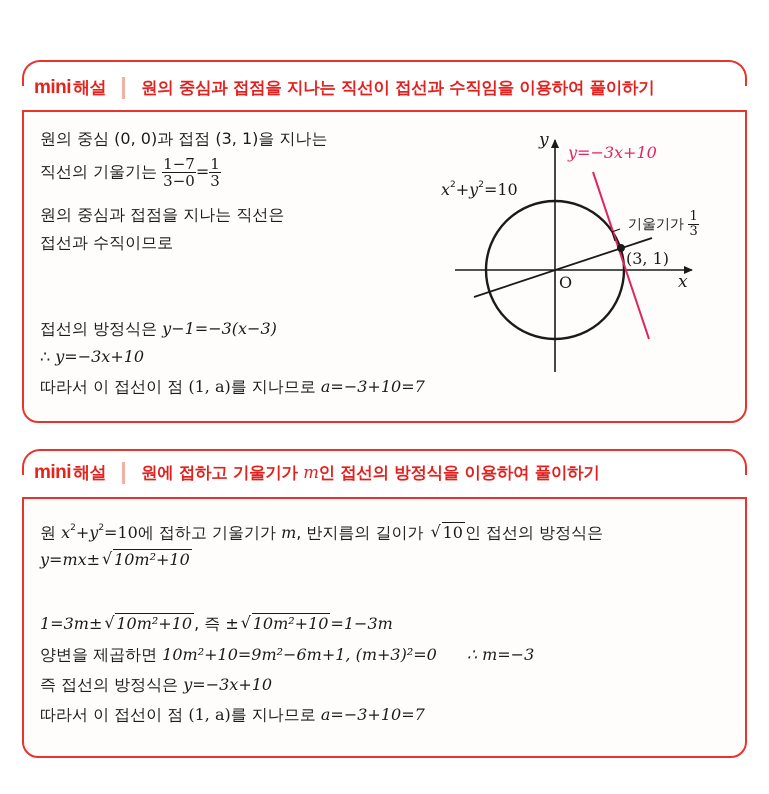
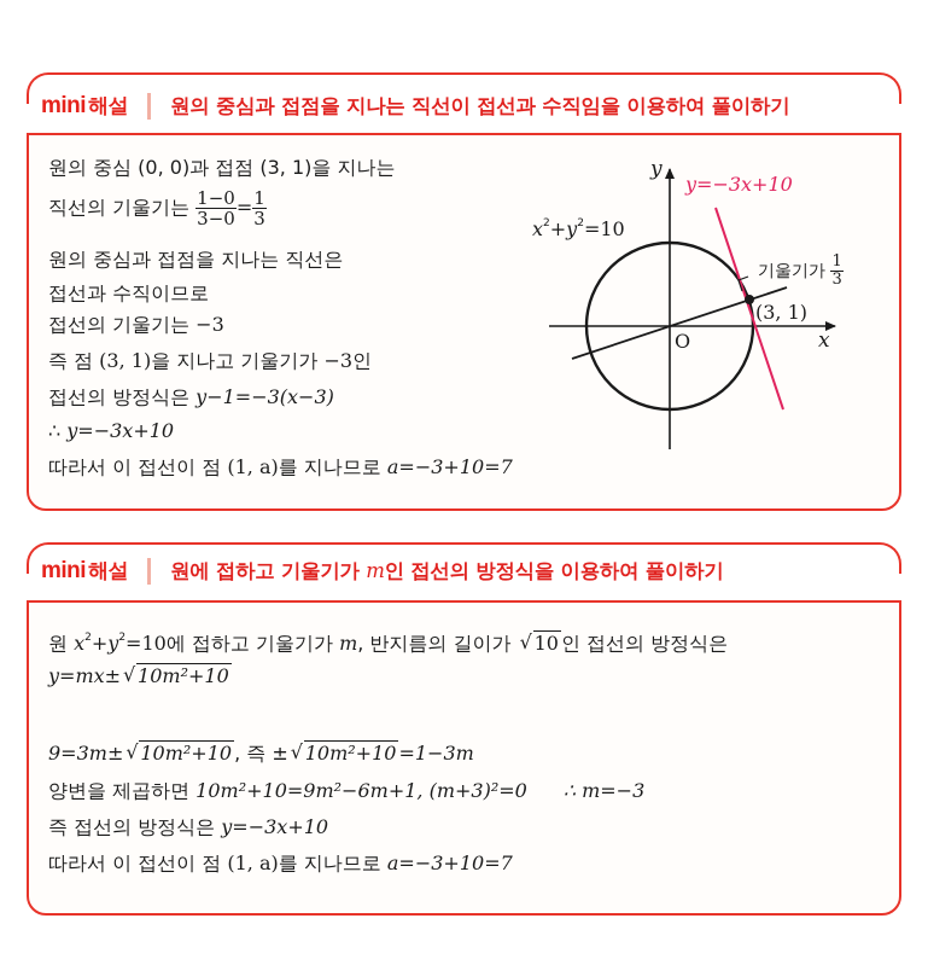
  mini해설
  원의 중심과 접점을 지나는 직선이 접선과 수직임을 이용하여 풀이하기
  원의 중심 (0, 0)과 접점 (3, 1)을 지나는
  직선의 기울기는
- 1−7
+ 1−0
  3−0
  =
  1
  3
  원의 중심과 접점을 지나는 직선은
  접선과 수직이므로
+ 접선의 기울기는 −3
+ 즉 점 (3, 1)을 지나고 기울기가 −3인
  접선의 방정식은 y−1=−3(x−3)
  ∴ y=−3x+10
  따라서 이 접선이 점 (1, a)를 지나므로 a=−3+10=7
  y
  x
  O
  x2+y2=10
  y=−3x+10
  기울기가
  1
  3
  (3, 1)
  mini해설
  원에 접하고 기울기가 m인 접선의 방정식을 이용하여 풀이하기
  원 x2+y2=10에 접하고 기울기가 m, 반지름의 길이가 10인 접선의 방정식은
  y=mx± 10m²+10
- 1=3m± 10m²+10, 즉 ± 10m²+10=1−3m
+ 9=3m± 10m²+10, 즉 ± 10m²+10=1−3m
  양변을 제곱하면 10m²+10=9m²−6m+1, (m+3)²=0 ∴ m=−3
  즉 접선의 방정식은 y=−3x+10
  따라서 이 접선이 점 (1, a)를 지나므로 a=−3+10=7
